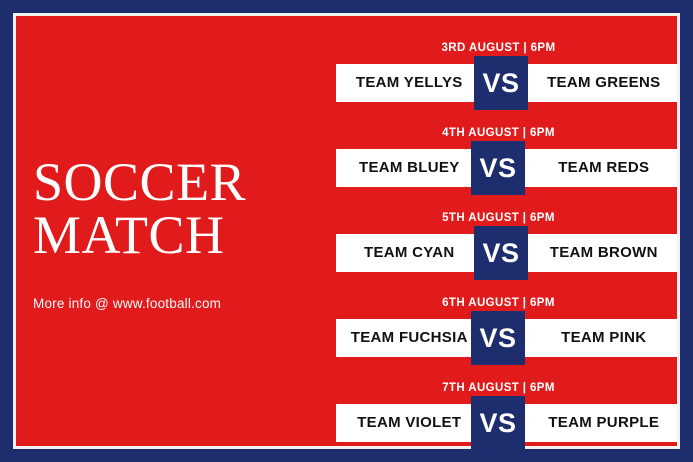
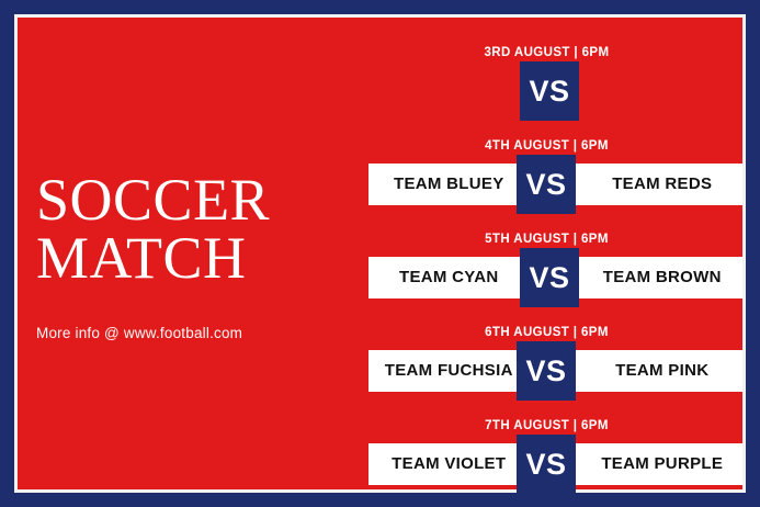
  SOCCER
  MATCH
  More info @ www.football.com
  3RD AUGUST | 6PM
- TEAM YELLYS
- TEAM GREENS
  VS
  4TH AUGUST | 6PM
  TEAM BLUEY
  TEAM REDS
  VS
  5TH AUGUST | 6PM
  TEAM CYAN
  TEAM BROWN
  VS
  6TH AUGUST | 6PM
  TEAM FUCHSIA
  TEAM PINK
  VS
  7TH AUGUST | 6PM
  TEAM VIOLET
  TEAM PURPLE
  VS
